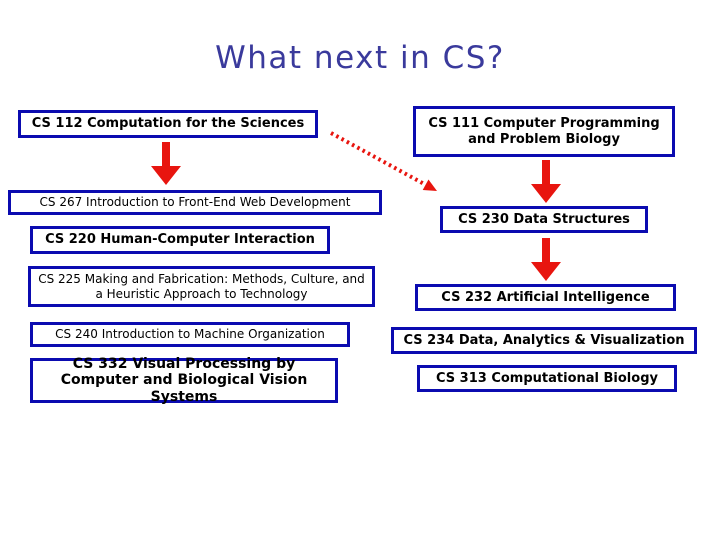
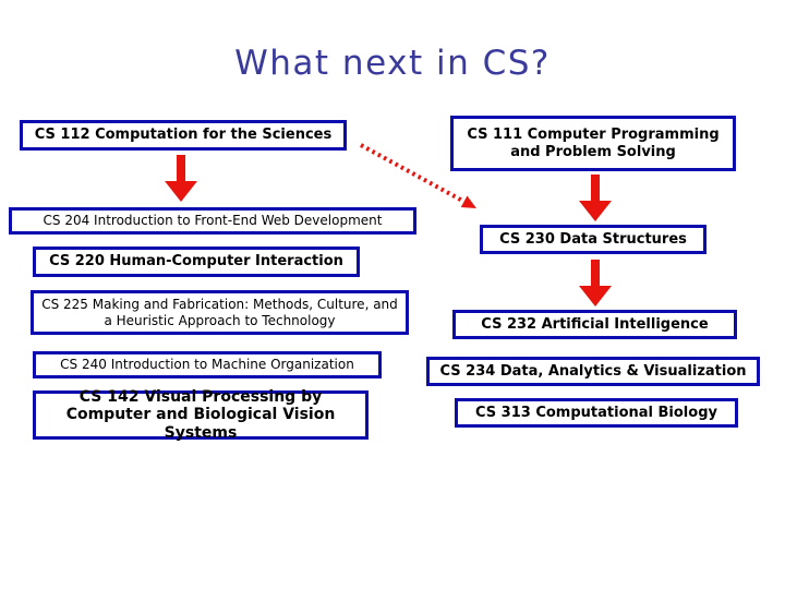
  What next in CS?
  CS 112 Computation for the Sciences
- CS 267 Introduction to Front-End Web Development
+ CS 204 Introduction to Front-End Web Development
  CS 220 Human-Computer Interaction
  CS 225 Making and Fabrication: Methods, Culture, and a Heuristic Approach to Technology
  CS 240 Introduction to Machine Organization
- CS 332 Visual Processing by Computer and Biological Vision Systems
+ CS 142 Visual Processing by Computer and Biological Vision Systems
- CS 111 Computer Programming and Problem Biology
+ CS 111 Computer Programming and Problem Solving
  CS 230 Data Structures
  CS 232 Artificial Intelligence
  CS 234 Data, Analytics & Visualization
  CS 313 Computational Biology
